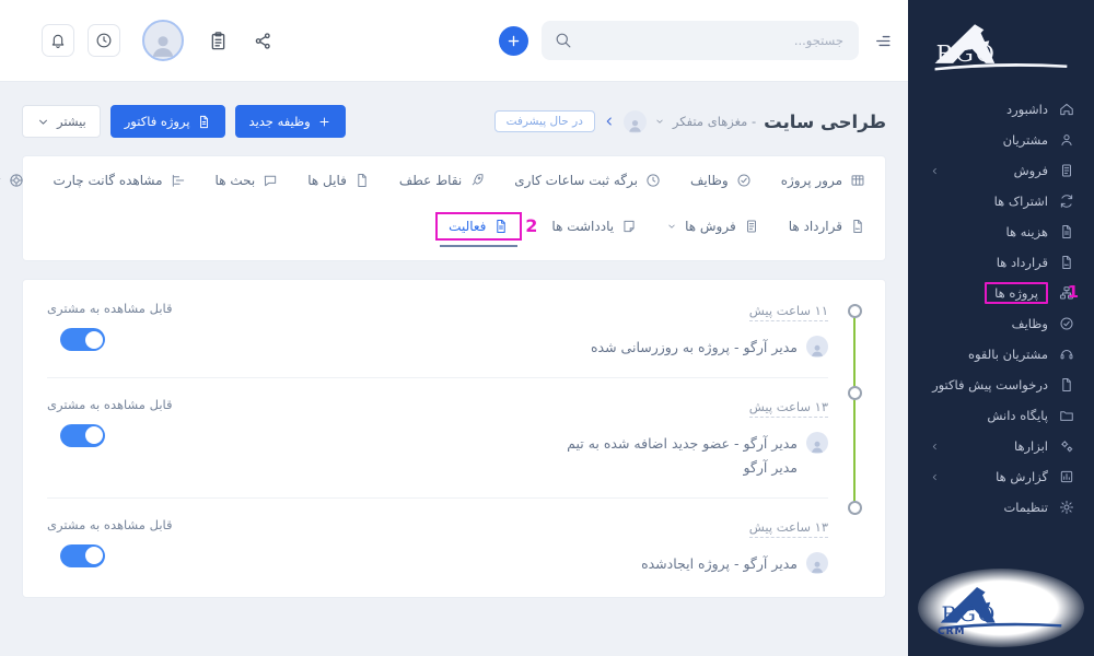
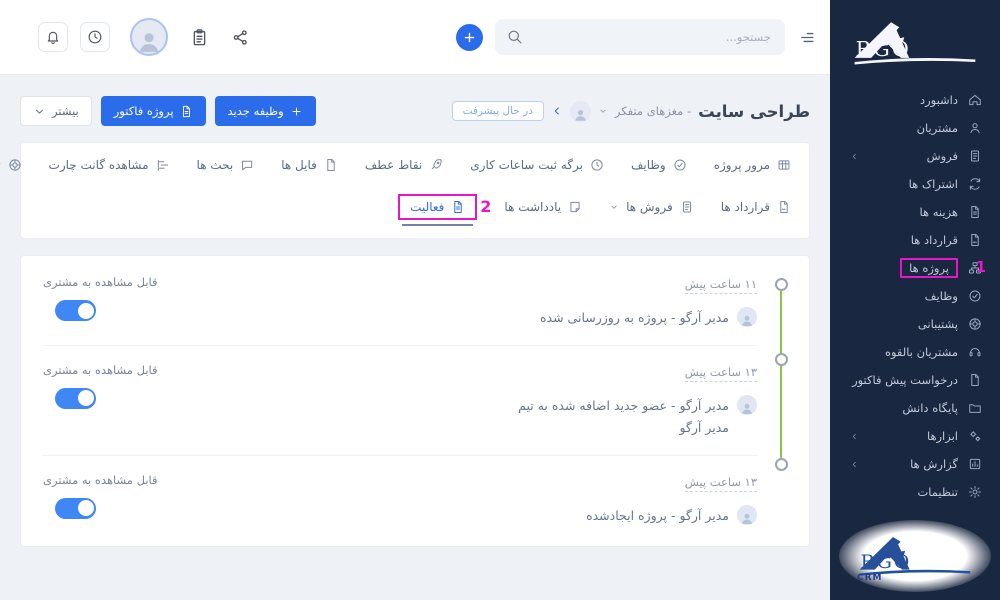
  داشبورد
  مشتریان
  فروش
  اشتراک ها
  هزینه ها
  قرارداد ها
  پروژه ها
  1
  وظایف
+ پشتیبانی
  مشتریان بالقوه
  درخواست پیش فاکتور
  پایگاه دانش
  ابزارها
  گزارش ها
  تنظیمات
  CRM
  طراحی سایت
  - مغزهای متفکر
  در حال پیشرفت
  وظیفه جدید
  پروژه فاکتور
  بیشتر
  مرور پروژه
  وظایف
  برگه ثبت ساعات کاری
  نقاط عطف
  فایل ها
  بحث ها
  مشاهده گانت چارت
  قرارداد ها
  فروش ها
  یادداشت ها
  فعالیت
  2
  ۱۱ ساعت پیش
  مدیر آرگو - پروژه به روزرسانی شده
  قابل مشاهده به مشتری
  ۱۳ ساعت پیش
  مدیر آرگو - عضو جدید اضافه شده به تیم
  مدیر آرگو
  قابل مشاهده به مشتری
  ۱۳ ساعت پیش
  مدیر آرگو - پروژه ایجادشده
  قابل مشاهده به مشتری
